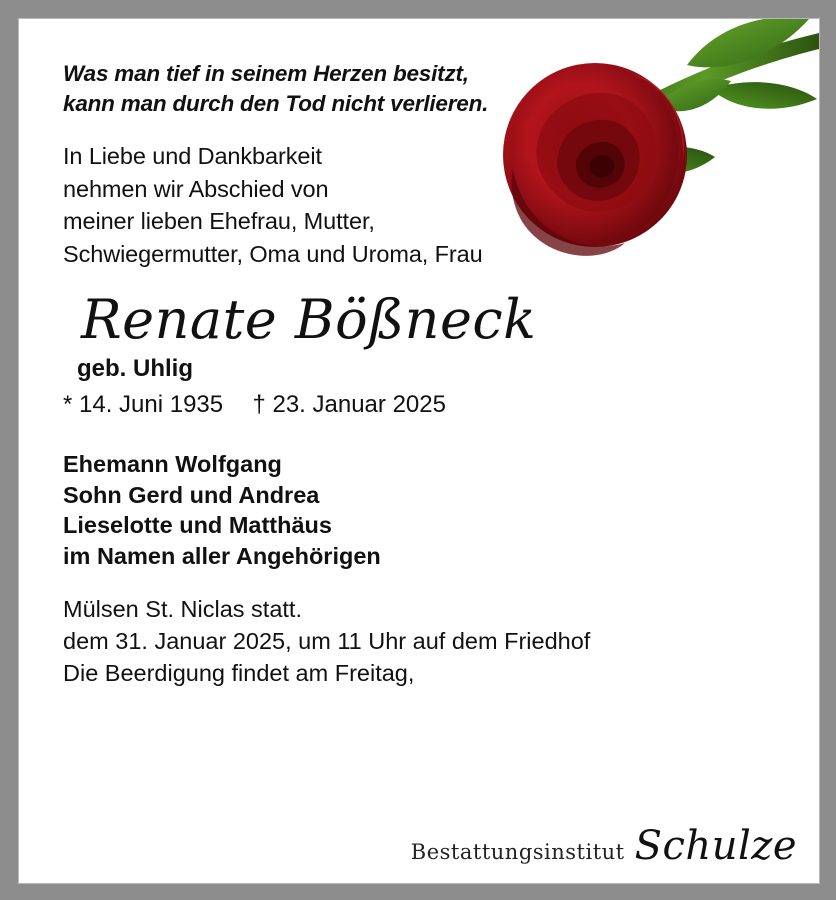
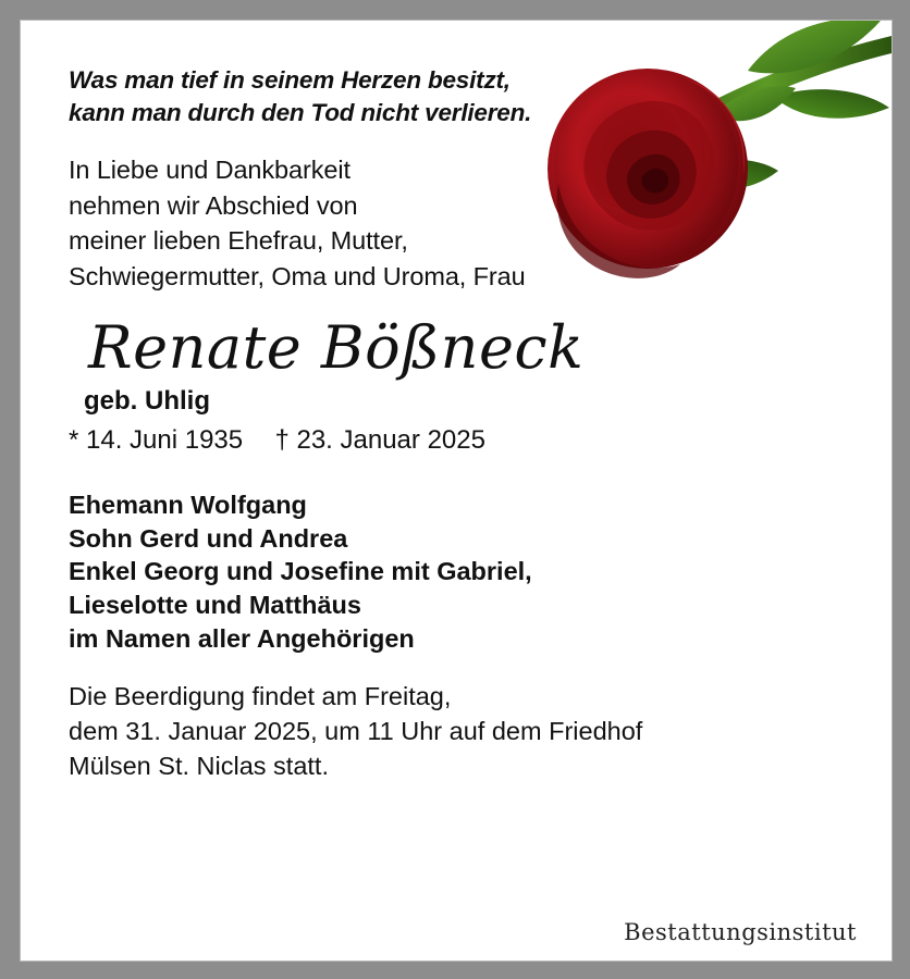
  Was man tief in seinem Herzen besitzt, kann man durch den Tod nicht verlieren.
  In Liebe und Dankbarkeit
  nehmen wir Abschied von
  meiner lieben Ehefrau, Mutter,
  Schwiegermutter, Oma und Uroma, Frau
  Renate Bößneck
  geb. Uhlig
  * 14. Juni 1935 † 23. Januar 2025
  Ehemann Wolfgang
  Sohn Gerd und Andrea
+ Enkel Georg und Josefine mit Gabriel,
  Lieselotte und Matthäus
  im Namen aller Angehörigen
- Mülsen St. Niclas statt.
+ Die Beerdigung findet am Freitag,
  dem 31. Januar 2025, um 11 Uhr auf dem Friedhof
- Die Beerdigung findet am Freitag,
+ Mülsen St. Niclas statt.
  Bestattungsinstitut
- Schulze
